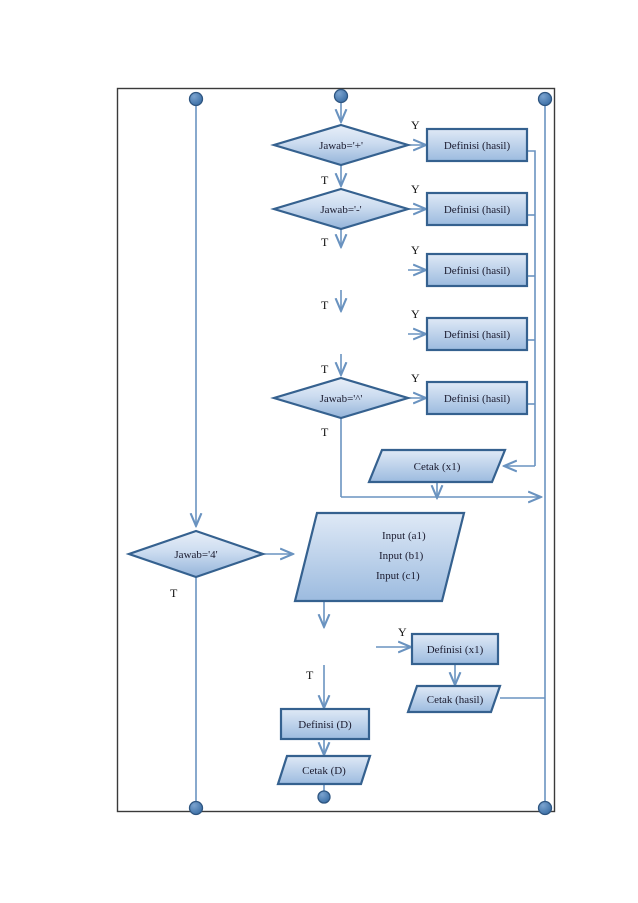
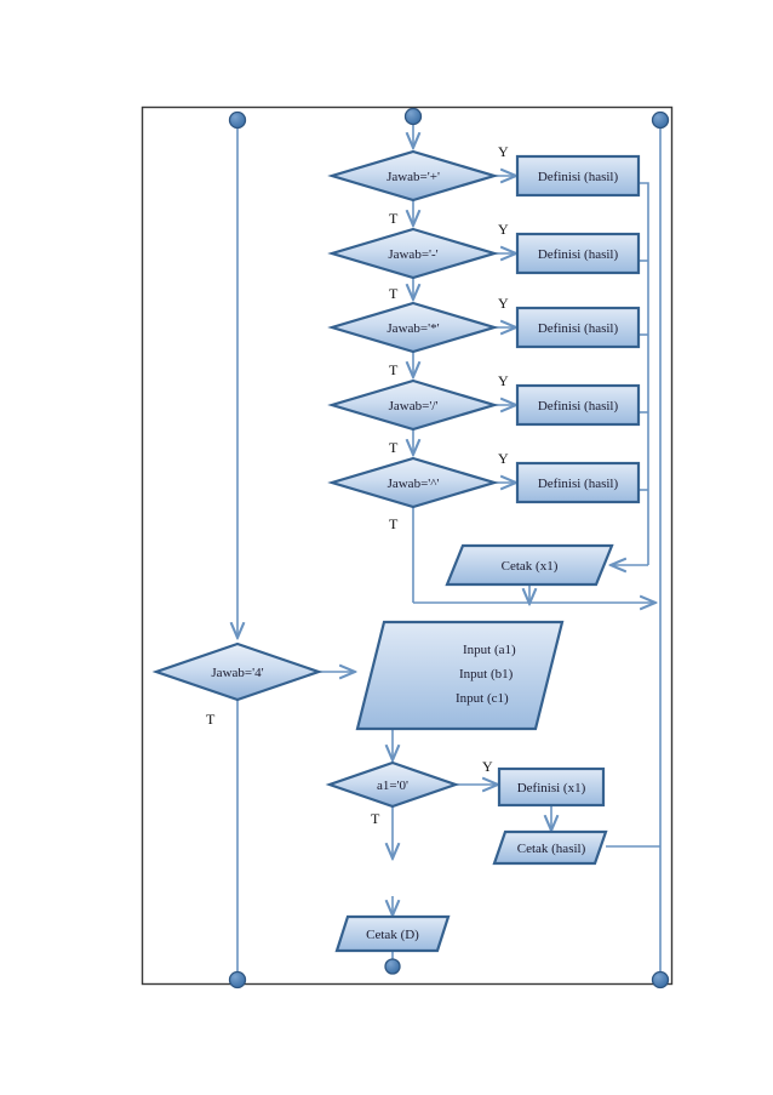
  Jawab='+'
  Jawab='-'
+ Jawab='*'
+ Jawab='/'
  Jawab='^'
  Definisi (hasil)
  Definisi (hasil)
  Definisi (hasil)
  Definisi (hasil)
  Definisi (hasil)
  Cetak (x1)
  Jawab='4'
  Input (a1)
  Input (b1)
  Input (c1)
+ a1='0'
  Definisi (x1)
  Cetak (hasil)
- Definisi (D)
  Cetak (D)
  Y
  Y
  Y
  Y
  Y
  T
  T
  T
  T
  T
  T
  Y
  T
